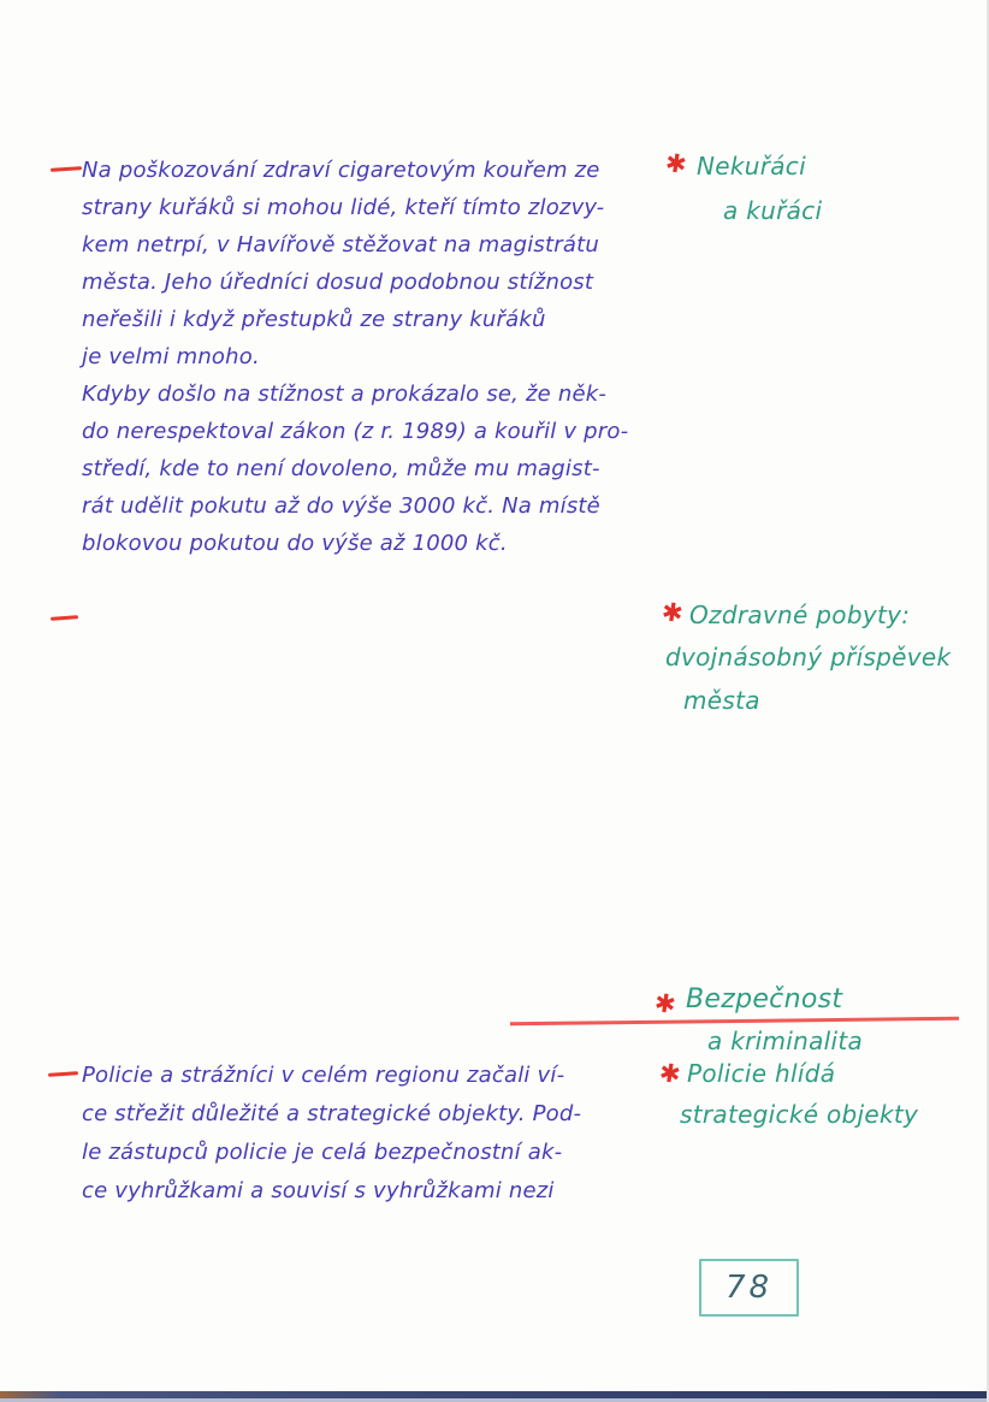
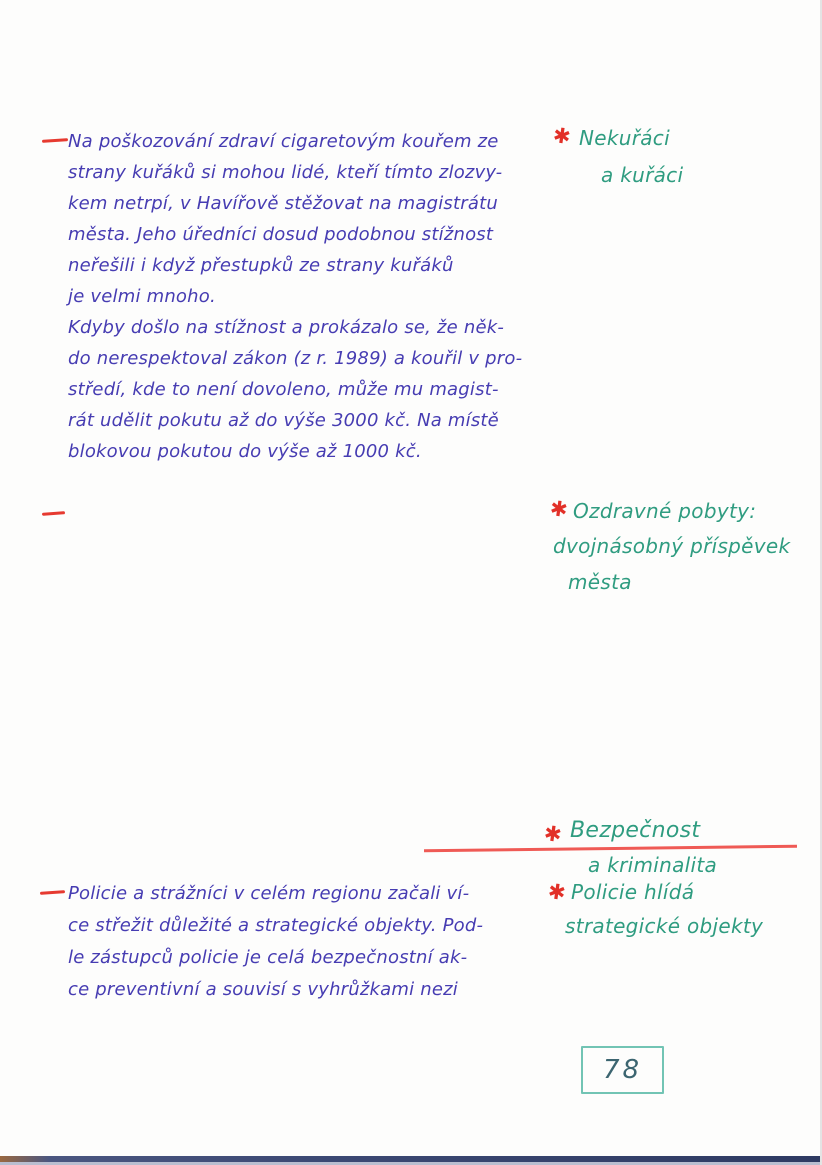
  Na poškozování zdraví cigaretovým kouřem ze
  strany kuřáků si mohou lidé, kteří tímto zlozvy-
  kem netrpí, v Havířově stěžovat na magistrátu
  města. Jeho úředníci dosud podobnou stížnost
  neřešili i když přestupků ze strany kuřáků
  je velmi mnoho.
  Kdyby došlo na stížnost a prokázalo se, že něk-
  do nerespektoval zákon (z r. 1989) a kouřil v pro-
  středí, kde to není dovoleno, může mu magist-
  rát udělit pokutu až do výše 3000 kč. Na místě
  blokovou pokutou do výše až 1000 kč.
  Policie a strážníci v celém regionu začali ví-
  ce střežit důležité a strategické objekty. Pod-
  le zástupců policie je celá bezpečnostní ak-
- ce vyhrůžkami a souvisí s vyhrůžkami nezi
+ ce preventivní a souvisí s vyhrůžkami nezi
  Nekuřáci
  a kuřáci
  Ozdravné pobyty:
  dvojnásobný příspěvek
  města
  Bezpečnost
  a kriminalita
  Policie hlídá
  strategické objekty
  78
